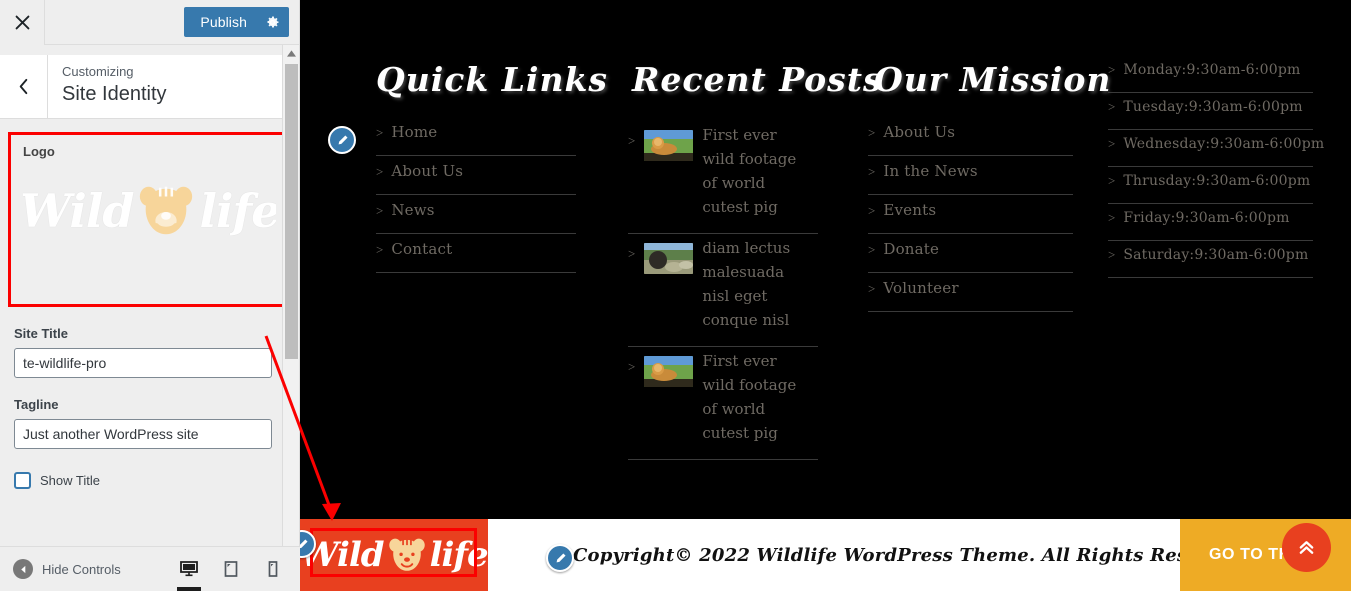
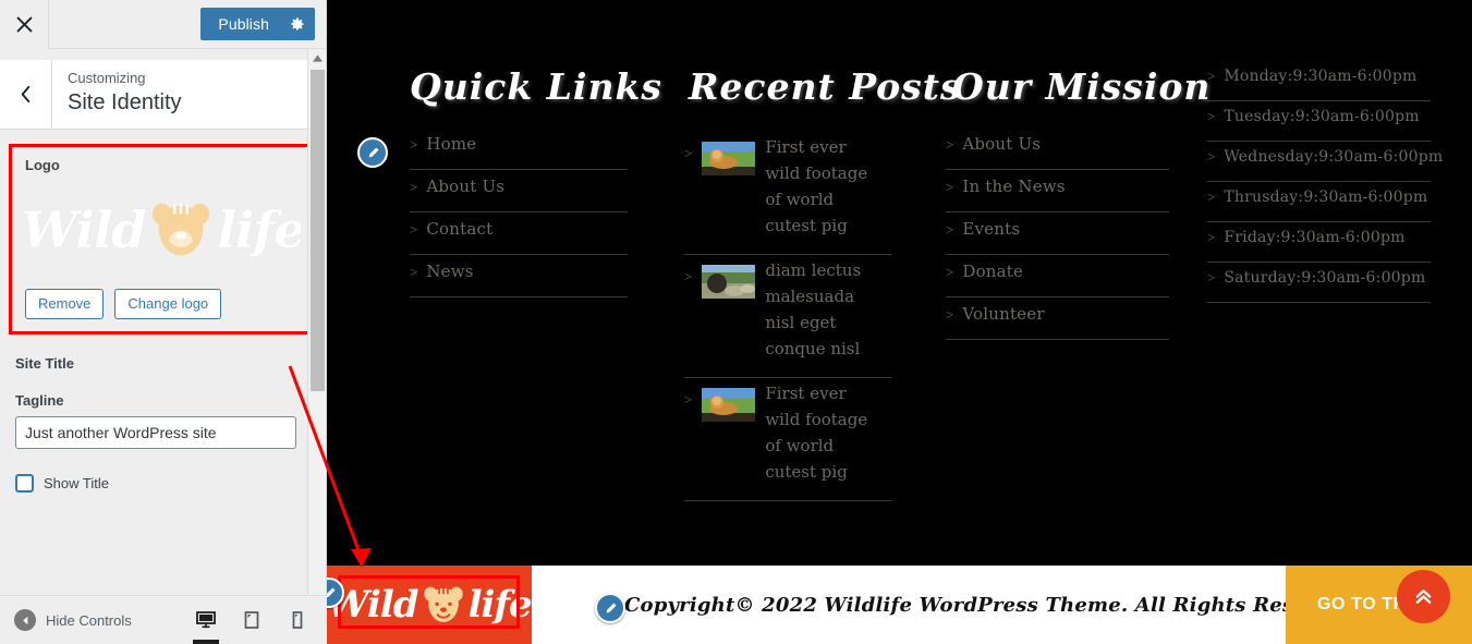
  Publish
  Customizing
  Site Identity
  Logo
  Wild
+ Remove
+ Change logo
  Site Title
- te-wildlife-pro
  Tagline
  Just another WordPress site
  Show Title
  Hide Controls
  Quick Link
  >
  Home
  >
  About Us
  >
- News
+ Contact
  >
- Contact
+ News
  Recent Po
  >
  First ever wild footage of world cutest pig
  >
  diam lectus malesuada nisl eget conque nisl
  >
  First ever wild footage of world cutest pig
  Our Missi
  >
  About Us
  >
  In the News
  >
  Events
  >
  Donate
  >
  Volunteer
  >
  Monday:9:30am-6:00pm
  >
  Tuesday:9:30am-6:00pm
  >
  Wednesday:9:30am-6:00pm
  >
  Thrusday:9:30am-6:00pm
  >
  Friday:9:30am-6:00pm
  >
  Saturday:9:30am-6:00pm
  Wild
  life
  Copyright© 2022 Wildlife WordPress Theme. All Rights Re
  GO TO T
